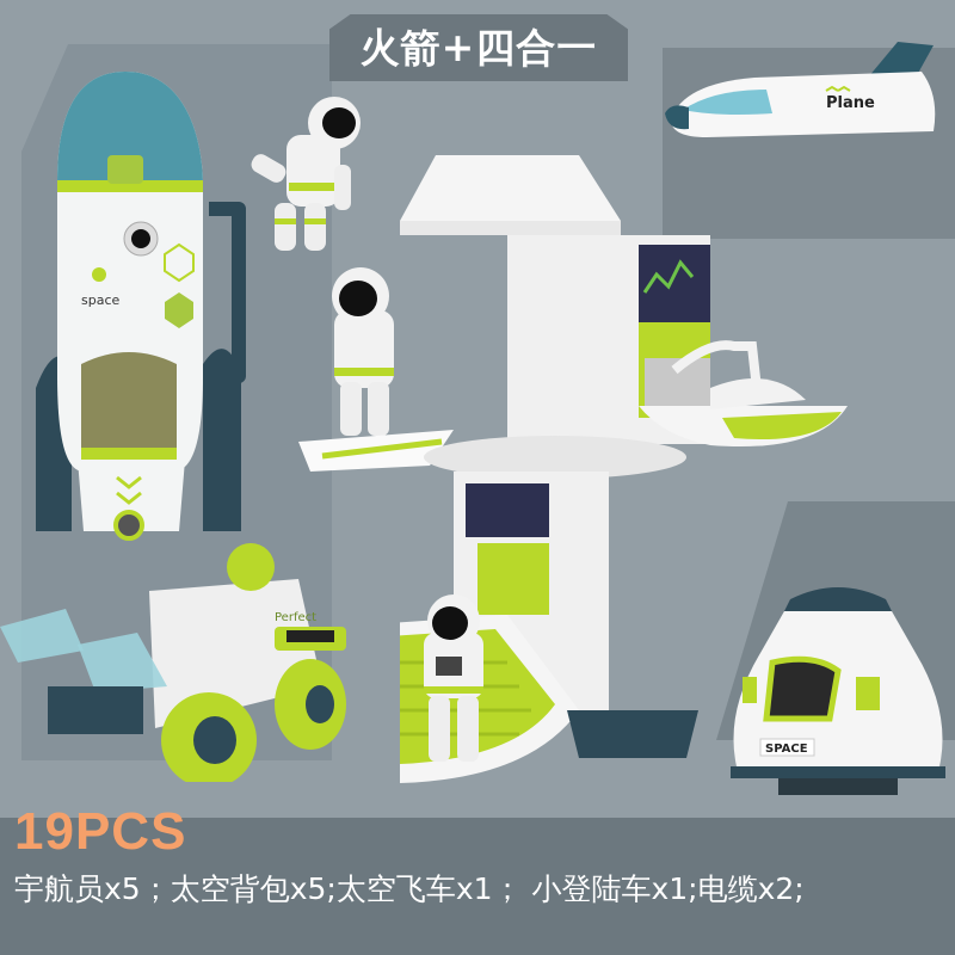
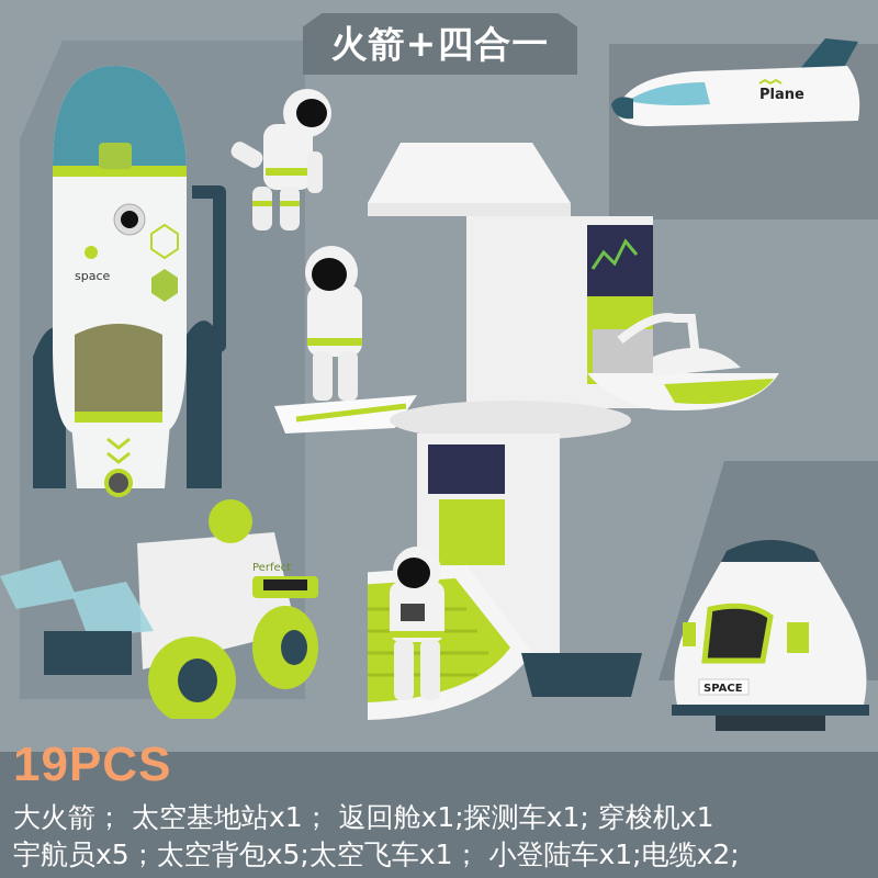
  火箭+四合一
  space
  Plane
  Perfect
  SPACE
  19PCS
+ 大火箭； 太空基地站x1； 返回舱x1;探测车x1; 穿梭机x1
  宇航员x5；太空背包x5;太空飞车x1； 小登陆车x1;电缆x2;
